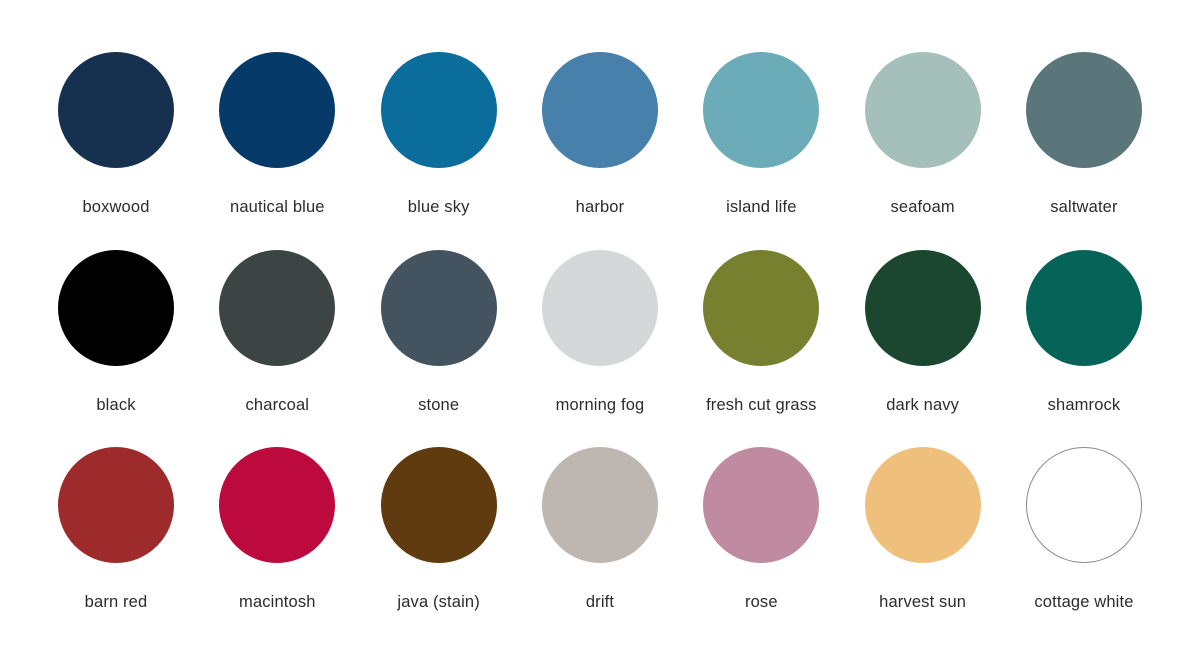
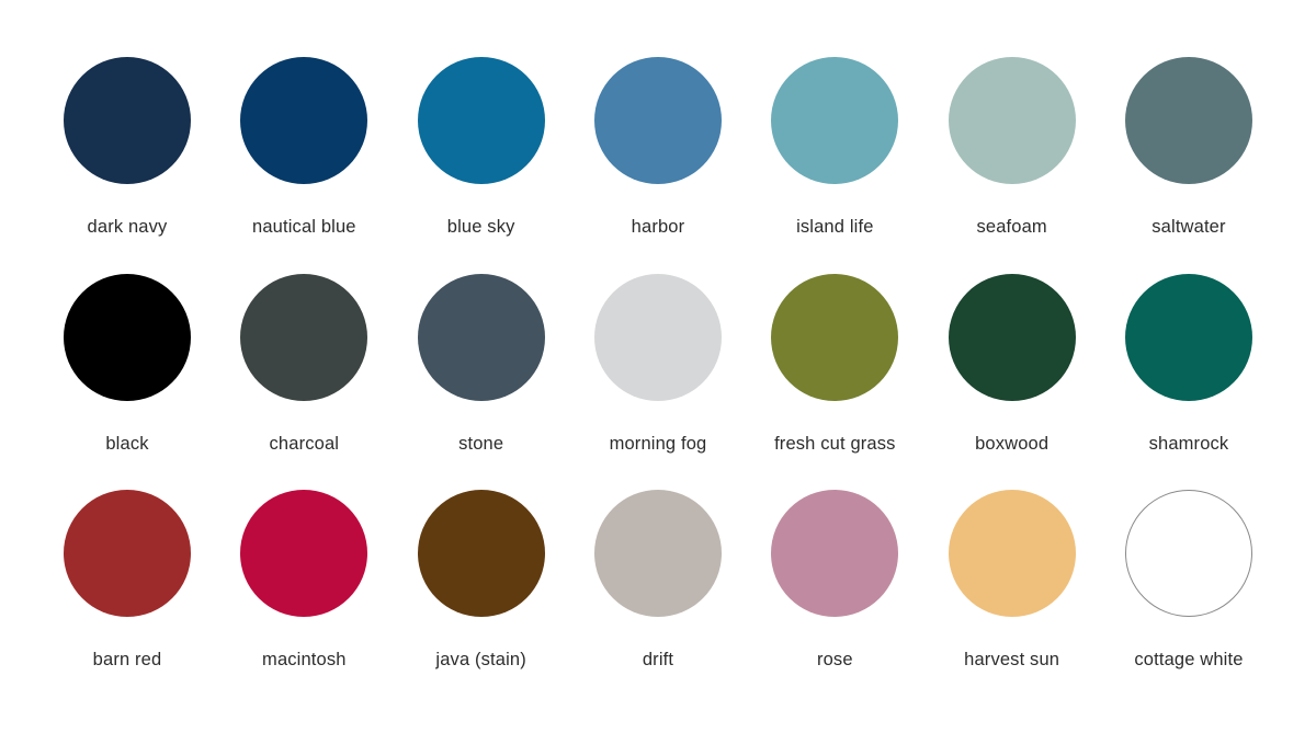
- boxwood
+ dark navy
  nautical blue
  blue sky
  harbor
  island life
  seafoam
  saltwater
  black
  charcoal
  stone
  morning fog
  fresh cut grass
- dark navy
+ boxwood
  shamrock
  barn red
  macintosh
  java (stain)
  drift
  rose
  harvest sun
  cottage white
